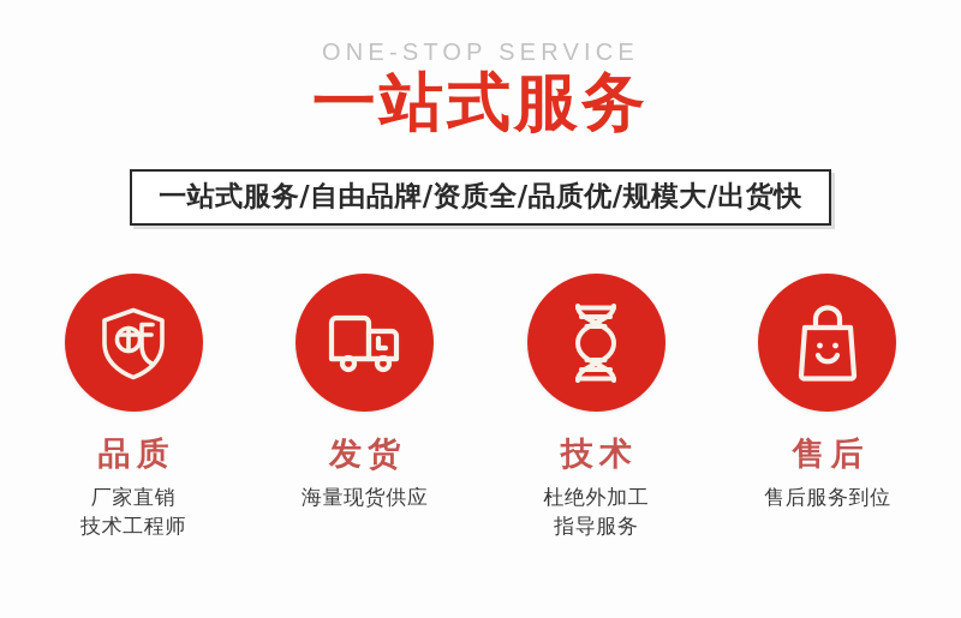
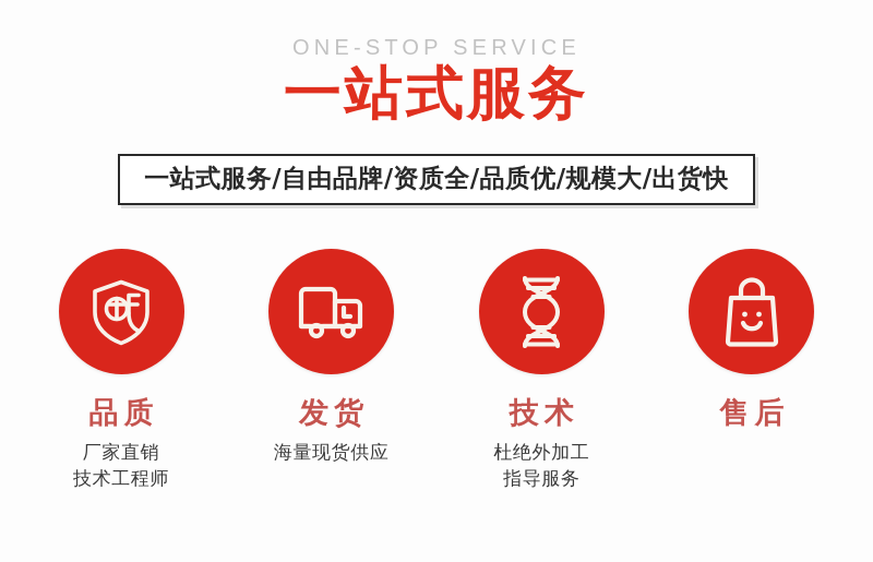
  ONE-STOP SERVICE
  一站式服务
  一站式服务/自由品牌/资质全/品质优/规模大/出货快
  品质
  厂家直销
  技术工程师
  发货
  海量现货供应
  技术
  杜绝外加工
  指导服务
  售后
- 售后服务到位
